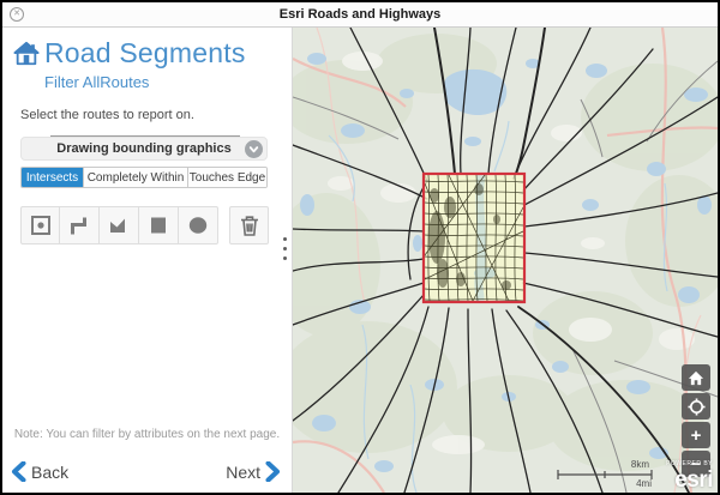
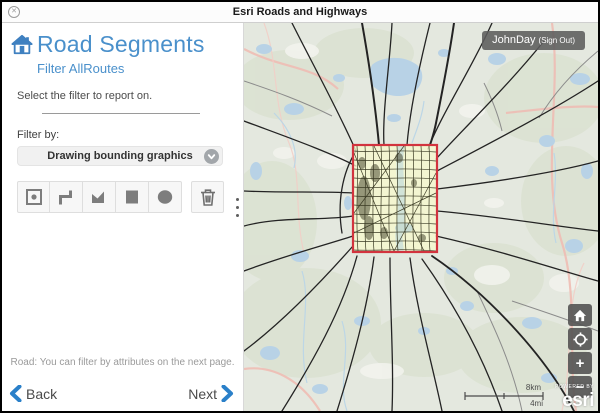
  Esri Roads and Highways
  Road Segments
  Filter AllRoutes
- Select the routes to report on.
+ Select the filter to report on.
+ Filter by:
  Drawing bounding graphics
- Intersects
- Completely Within
- Touches Edge
- Note: You can filter by attributes on the next page.
+ Road: You can filter by attributes on the next page.
  Back
  Next
  8km
  4mi
+ JohnDay
+ (Sign Out)
  +
  −
  esri
